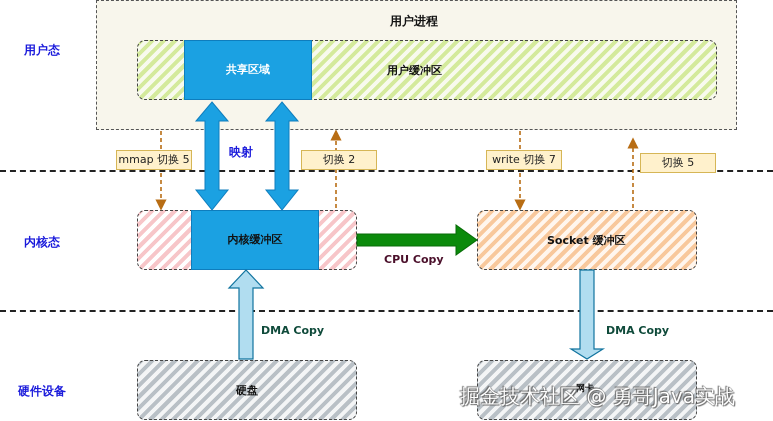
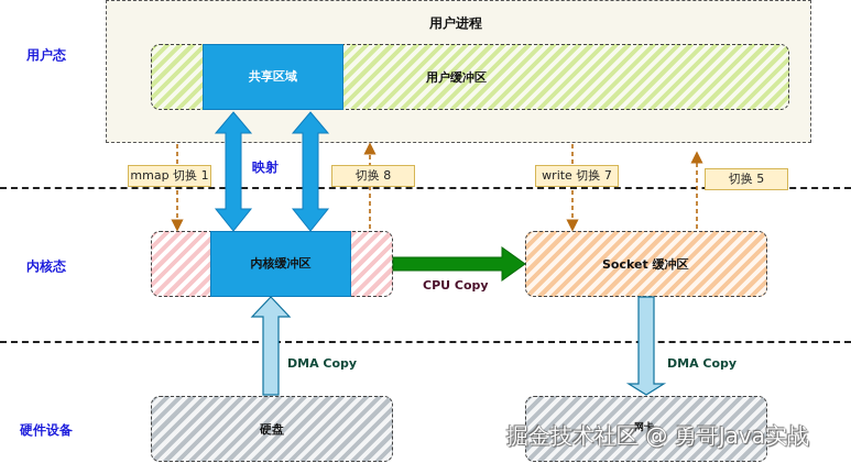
  用户态
  内核态
  硬件设备
  用户进程
  用户缓冲区
  共享区域
  内核缓冲区
  Socket 缓冲区
  硬盘
  网卡
- mmap 切换 5
+ mmap 切换 1
- 切换 2
+ 切换 8
  write 切换 7
  切换 5
  映射
  CPU Copy
  DMA Copy
  DMA Copy
  掘金技术社区 @ 勇哥Java实战
